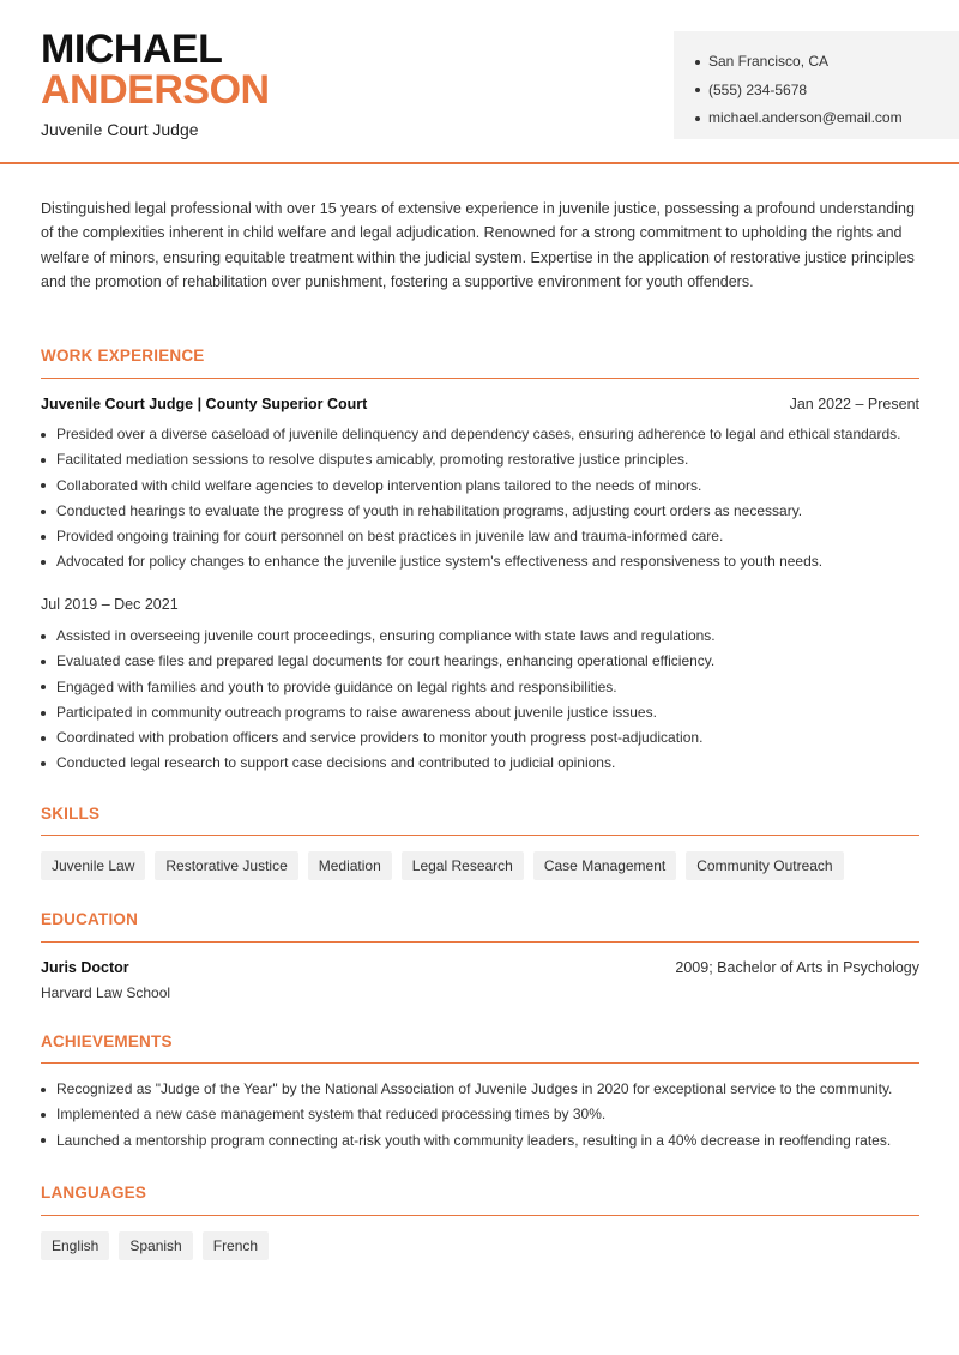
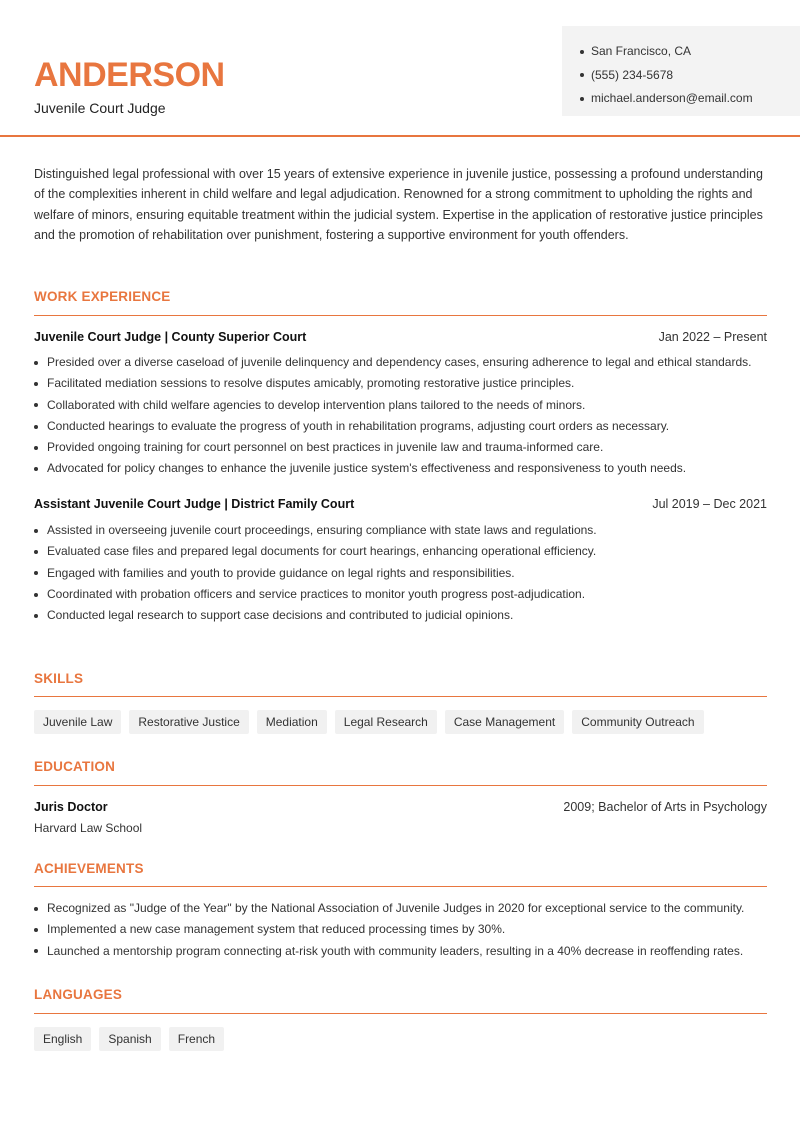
- MICHAEL
  ANDERSON
  Juvenile Court Judge
  San Francisco, CA
  (555) 234-5678
  michael.anderson@email.com
  Distinguished legal professional with over 15 years of extensive experience in juvenile justice, possessing a profound understanding of the complexities inherent in child welfare and legal adjudication. Renowned for a strong commitment to upholding the rights and welfare of minors, ensuring equitable treatment within the judicial system. Expertise in the application of restorative justice principles and the promotion of rehabilitation over punishment, fostering a supportive environment for youth offenders.
  WORK EXPERIENCE
  Juvenile Court Judge | County Superior Court
  Jan 2022 – Present
  Presided over a diverse caseload of juvenile delinquency and dependency cases, ensuring adherence to legal and ethical standards.
  Facilitated mediation sessions to resolve disputes amicably, promoting restorative justice principles.
  Collaborated with child welfare agencies to develop intervention plans tailored to the needs of minors.
  Conducted hearings to evaluate the progress of youth in rehabilitation programs, adjusting court orders as necessary.
  Provided ongoing training for court personnel on best practices in juvenile law and trauma-informed care.
  Advocated for policy changes to enhance the juvenile justice system's effectiveness and responsiveness to youth needs.
+ Assistant Juvenile Court Judge | District Family Court
  Jul 2019 – Dec 2021
  Assisted in overseeing juvenile court proceedings, ensuring compliance with state laws and regulations.
  Evaluated case files and prepared legal documents for court hearings, enhancing operational efficiency.
  Engaged with families and youth to provide guidance on legal rights and responsibilities.
- Participated in community outreach programs to raise awareness about juvenile justice issues.
- Coordinated with probation officers and service providers to monitor youth progress post-adjudication.
+ Coordinated with probation officers and service practices to monitor youth progress post-adjudication.
  Conducted legal research to support case decisions and contributed to judicial opinions.
  SKILLS
  Juvenile Law
  Restorative Justice
  Mediation
  Legal Research
  Case Management
  Community Outreach
  EDUCATION
  Juris Doctor
  2009; Bachelor of Arts in Psychology
  Harvard Law School
  ACHIEVEMENTS
  Recognized as "Judge of the Year" by the National Association of Juvenile Judges in 2020 for exceptional service to the community.
  Implemented a new case management system that reduced processing times by 30%.
  Launched a mentorship program connecting at-risk youth with community leaders, resulting in a 40% decrease in reoffending rates.
  LANGUAGES
  English
  Spanish
  French
